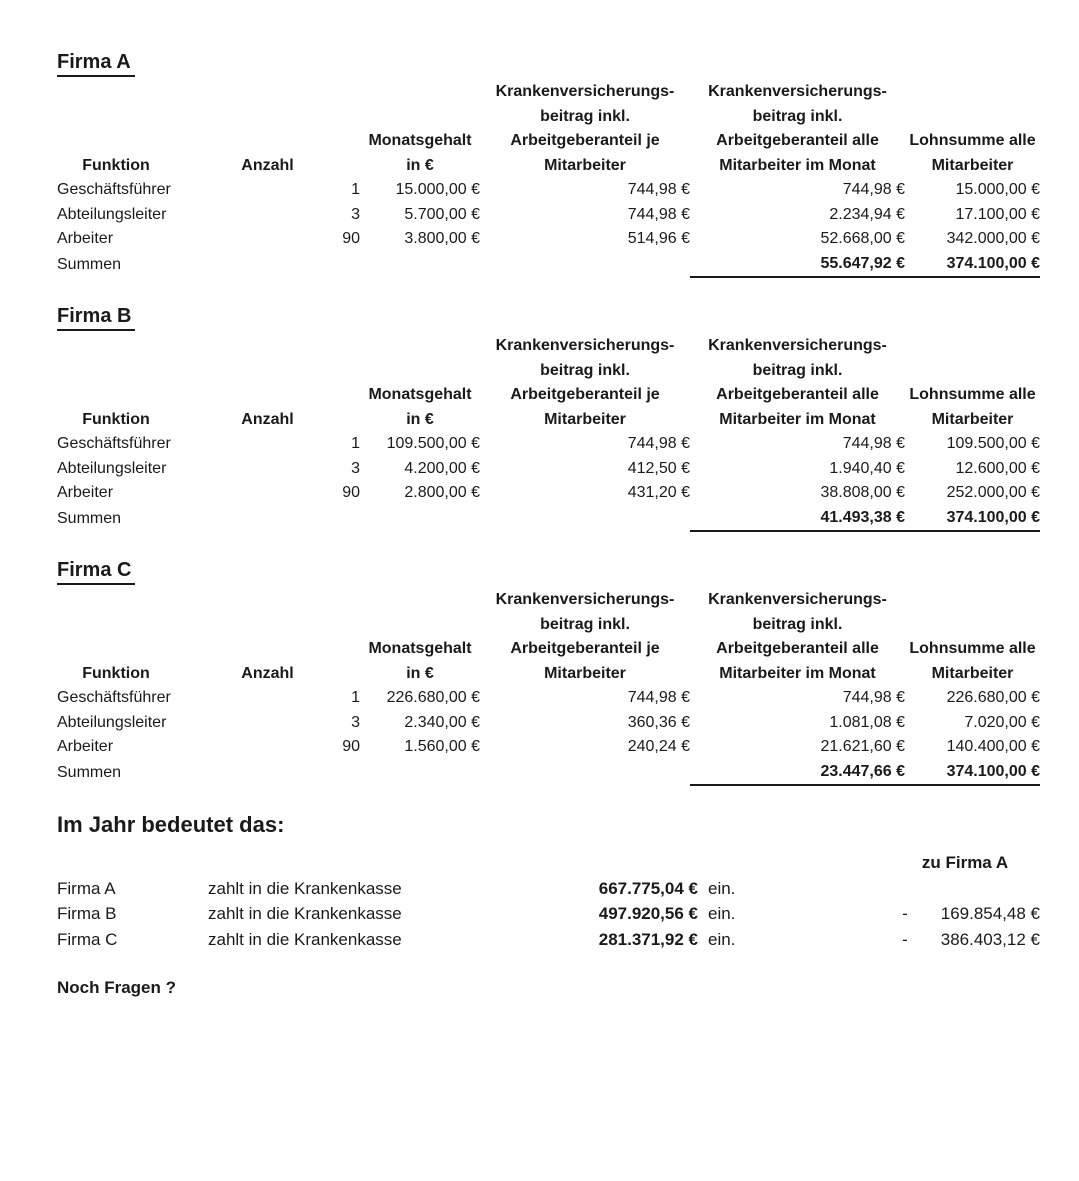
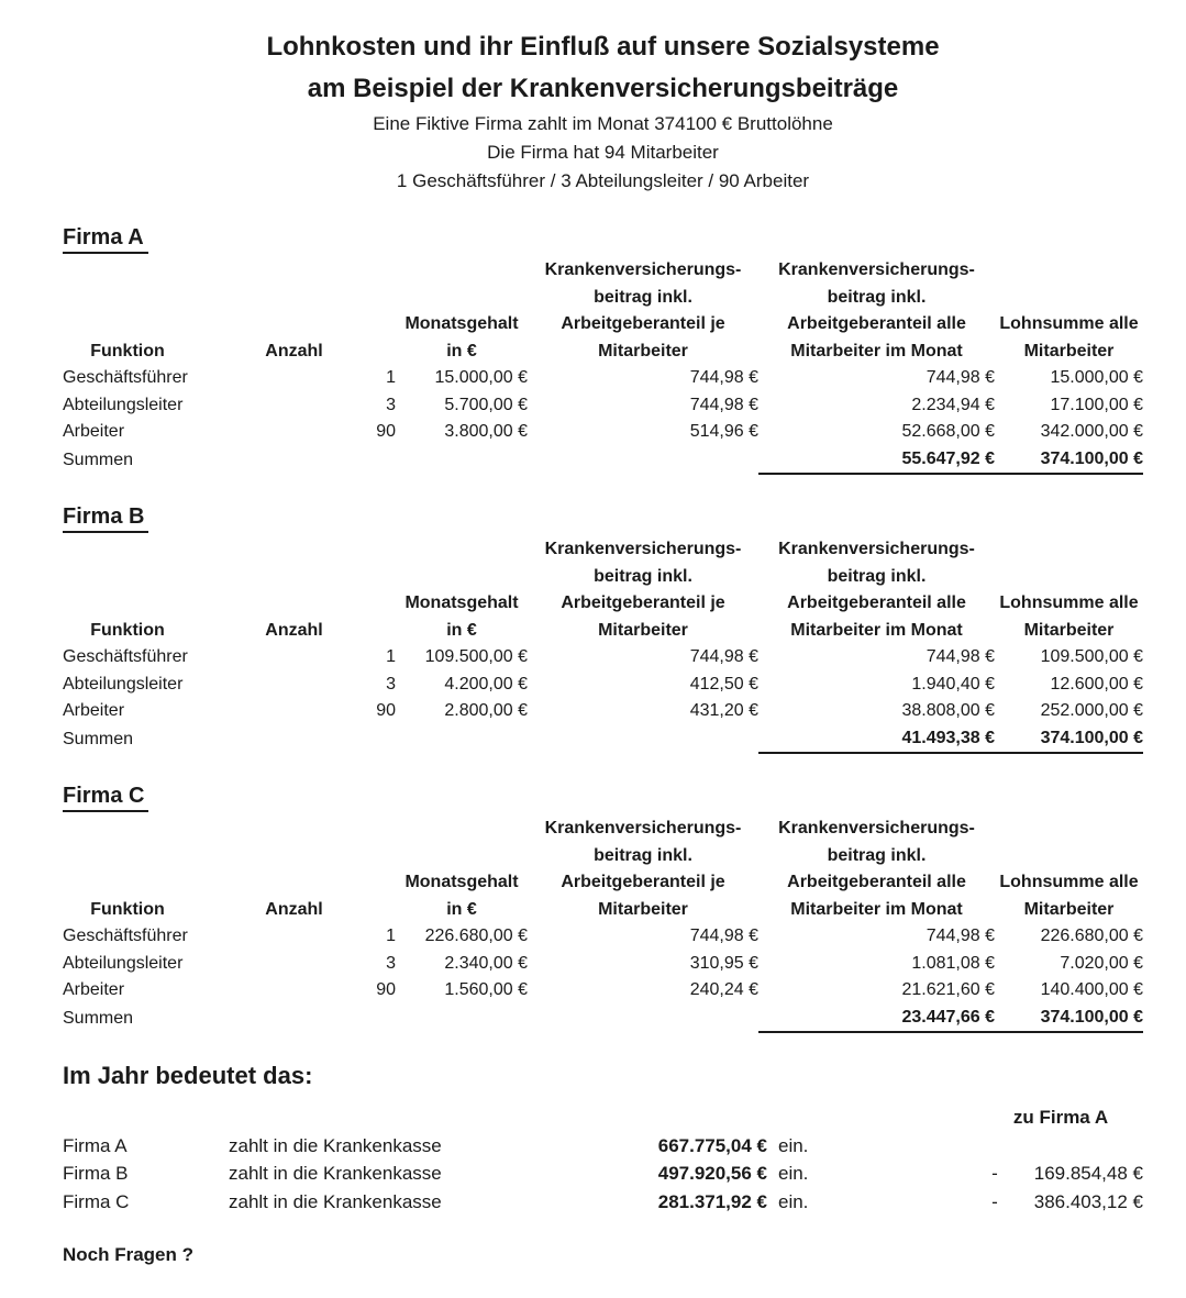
+ Lohnkosten und ihr Einfluß auf unsere Sozialsysteme
+ am Beispiel der Krankenversicherungsbeiträge
+ Eine Fiktive Firma zahlt im Monat 374100 € Bruttolöhne
+ Die Firma hat 94 Mitarbeiter
+ 1 Geschäftsführer / 3 Abteilungsleiter / 90 Arbeiter
  Firma A
  Funktion	Anzahl	Monatsgehalt in €	Krankenversicherungs- beitrag inkl. Arbeitgeberanteil je Mitarbeiter	Krankenversicherungs- beitrag inkl. Arbeitgeberanteil alle Mitarbeiter im Monat	Lohnsumme alle Mitarbeiter
  Geschäftsführer	1	15.000,00 €	744,98 €	744,98 €	15.000,00 €
  Abteilungsleiter	3	5.700,00 €	744,98 €	2.234,94 €	17.100,00 €
  Arbeiter	90	3.800,00 €	514,96 €	52.668,00 €	342.000,00 €
  Summen				55.647,92 €	374.100,00 €
  Firma B
  Funktion	Anzahl	Monatsgehalt in €	Krankenversicherungs- beitrag inkl. Arbeitgeberanteil je Mitarbeiter	Krankenversicherungs- beitrag inkl. Arbeitgeberanteil alle Mitarbeiter im Monat	Lohnsumme alle Mitarbeiter
  Geschäftsführer	1	109.500,00 €	744,98 €	744,98 €	109.500,00 €
  Abteilungsleiter	3	4.200,00 €	412,50 €	1.940,40 €	12.600,00 €
  Arbeiter	90	2.800,00 €	431,20 €	38.808,00 €	252.000,00 €
  Summen				41.493,38 €	374.100,00 €
  Firma C
  Funktion	Anzahl	Monatsgehalt in €	Krankenversicherungs- beitrag inkl. Arbeitgeberanteil je Mitarbeiter	Krankenversicherungs- beitrag inkl. Arbeitgeberanteil alle Mitarbeiter im Monat	Lohnsumme alle Mitarbeiter
  Geschäftsführer	1	226.680,00 €	744,98 €	744,98 €	226.680,00 €
- Abteilungsleiter	3	2.340,00 €	360,36 €	1.081,08 €	7.020,00 €
+ Abteilungsleiter	3	2.340,00 €	310,95 €	1.081,08 €	7.020,00 €
  Arbeiter	90	1.560,00 €	240,24 €	21.621,60 €	140.400,00 €
  Summen				23.447,66 €	374.100,00 €
  Im Jahr bedeutet das:
  zu Firma A
  Firma A
  zahlt in die Krankenkasse
  667.775,04 €
  ein.
  Firma B
  zahlt in die Krankenkasse
  497.920,56 €
  ein.
  -
  169.854,48 €
  Firma C
  zahlt in die Krankenkasse
  281.371,92 €
  ein.
  -
  386.403,12 €
  Noch Fragen ?
